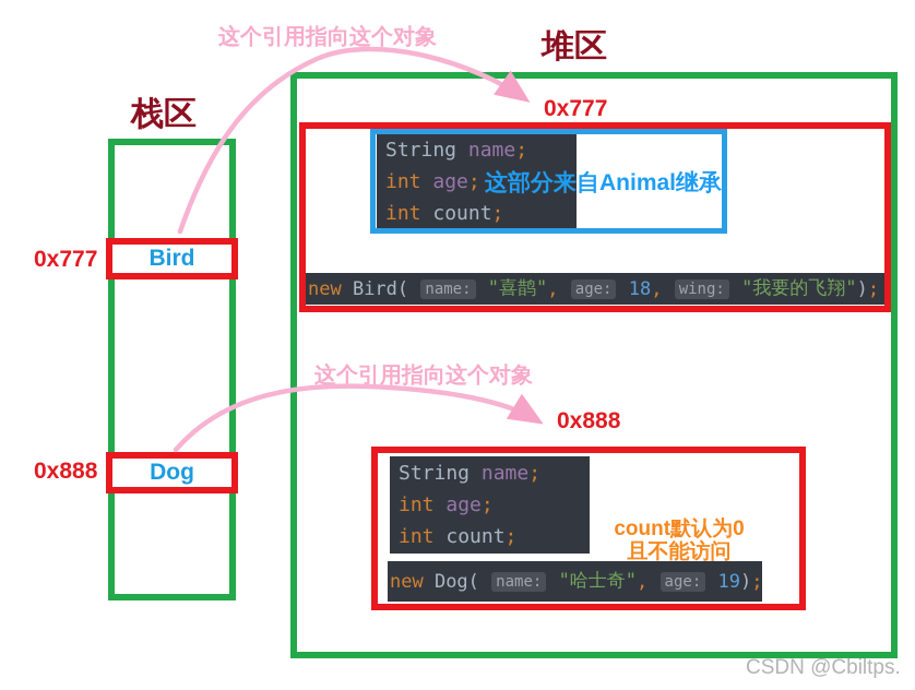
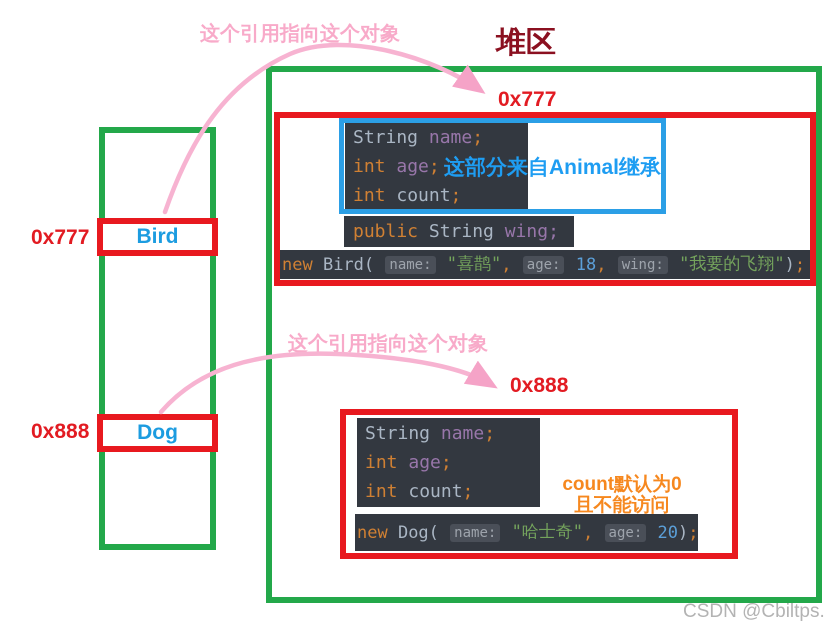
  这个引用指向这个对象
  这个引用指向这个对象
- 栈区
  堆区
  0x777
  String name;
  int age;
  int count;
  这部分来自Animal继承
+ public String wing;
  new
  Bird
  (
  name:
  "喜鹊"
  ,
  age:
  18
  ,
  wing:
  "我要的飞翔"
  )
  ;
  0x888
  String name;
  int age;
  int count;
  count默认为0
  且不能访问
  new
  Dog
  (
  name:
  "哈士奇"
  ,
  age:
- 19
+ 20
  )
  ;
  0x777
  Bird
  0x888
  Dog
  CSDN @Cbiltps.
